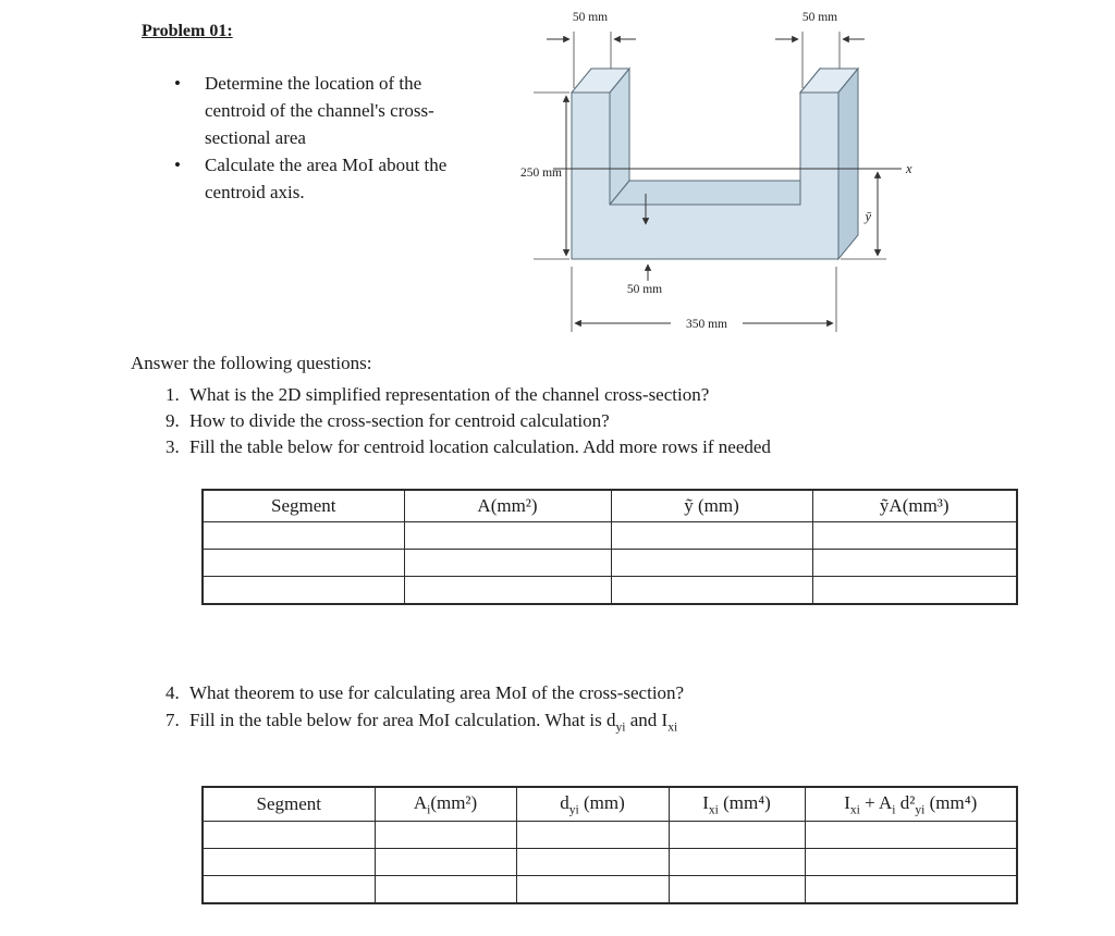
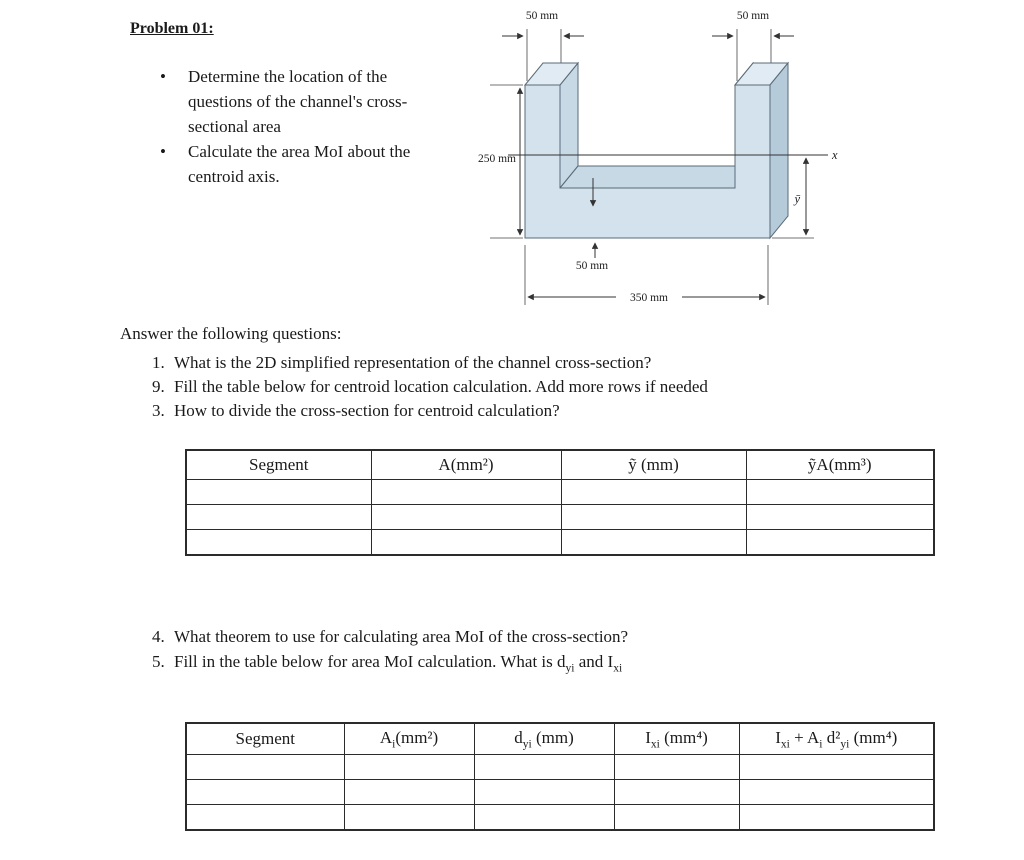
  Problem 01:
  •
- Determine the location of the centroid of the channel's cross-sectional area
+ Determine the location of the questions of the channel's cross-sectional area
  •
  Calculate the area MoI about the centroid axis.
  x
  50 mm
  50 mm
  250 mm
  50 mm
  ȳ
  350 mm
  Answer the following questions:
  1.
  What is the 2D simplified representation of the channel cross-section?
  9.
- How to divide the cross-section for centroid calculation?
+ Fill the table below for centroid location calculation. Add more rows if needed
  3.
- Fill the table below for centroid location calculation. Add more rows if needed
+ How to divide the cross-section for centroid calculation?
  Segment	A(mm²)	ỹ (mm)	ỹA(mm³)
  4.
  What theorem to use for calculating area MoI of the cross-section?
- 7.
+ 5.
  Fill in the table below for area MoI calculation. What is dyi and Ixi
  Segment	Ai(mm²)	dyi (mm)	Ixi (mm⁴)	Ixi + Ai d²yi (mm⁴)
